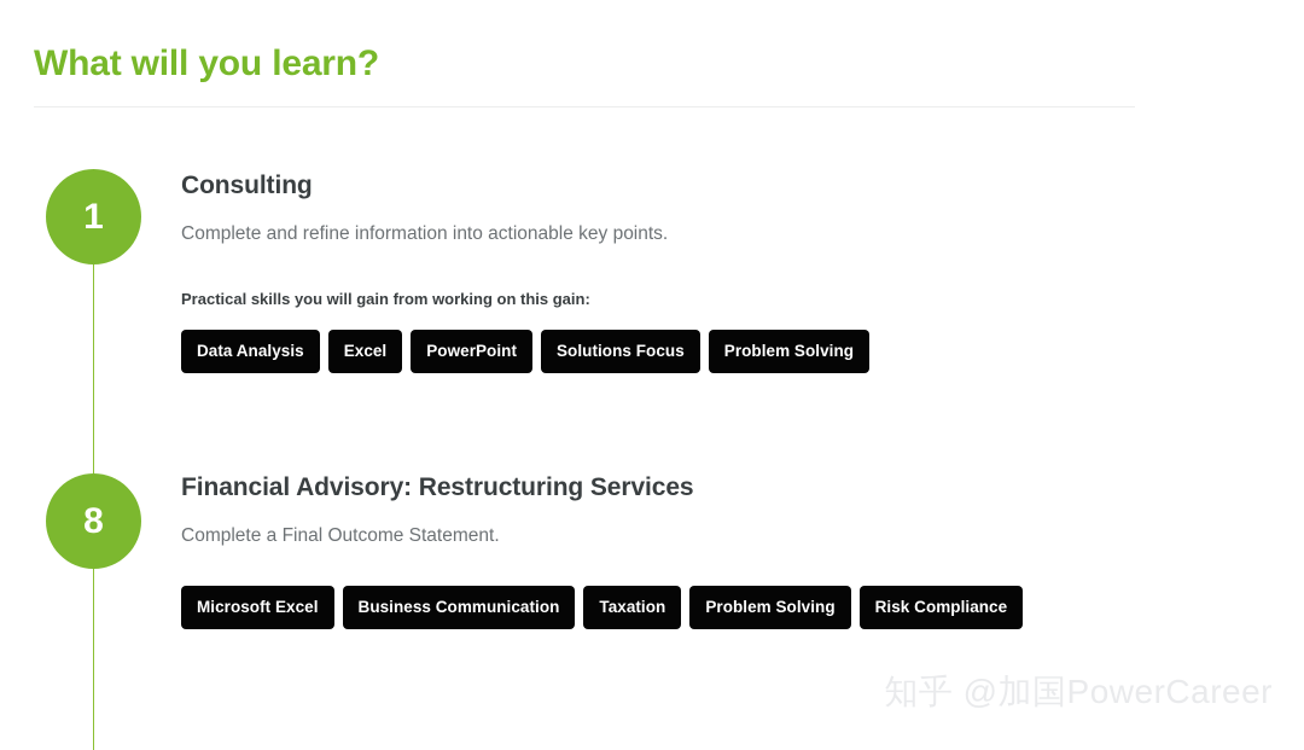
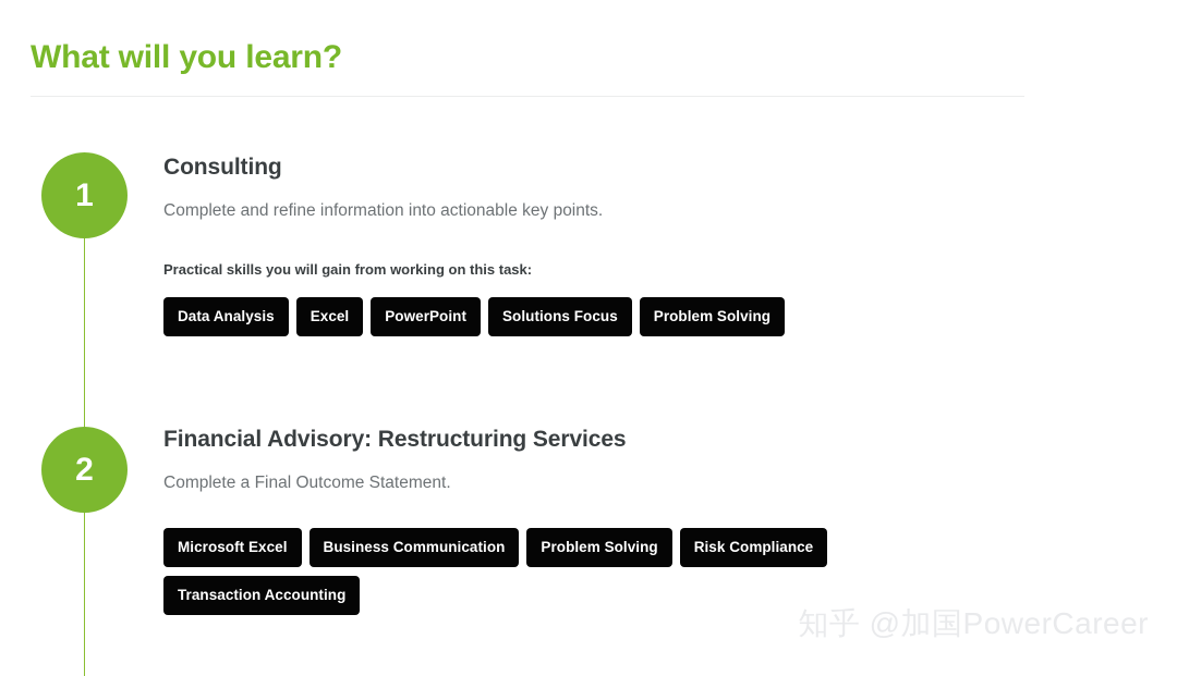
  What will you learn?
  1
  Consulting
  Complete and refine information into actionable key points.
- Practical skills you will gain from working on this gain:
+ Practical skills you will gain from working on this task:
  Data Analysis
  Excel
  PowerPoint
  Solutions Focus
  Problem Solving
- 8
+ 2
  Financial Advisory: Restructuring Services
  Complete a Final Outcome Statement.
  Microsoft Excel
  Business Communication
- Taxation
  Problem Solving
  Risk Compliance
+ Transaction Accounting
